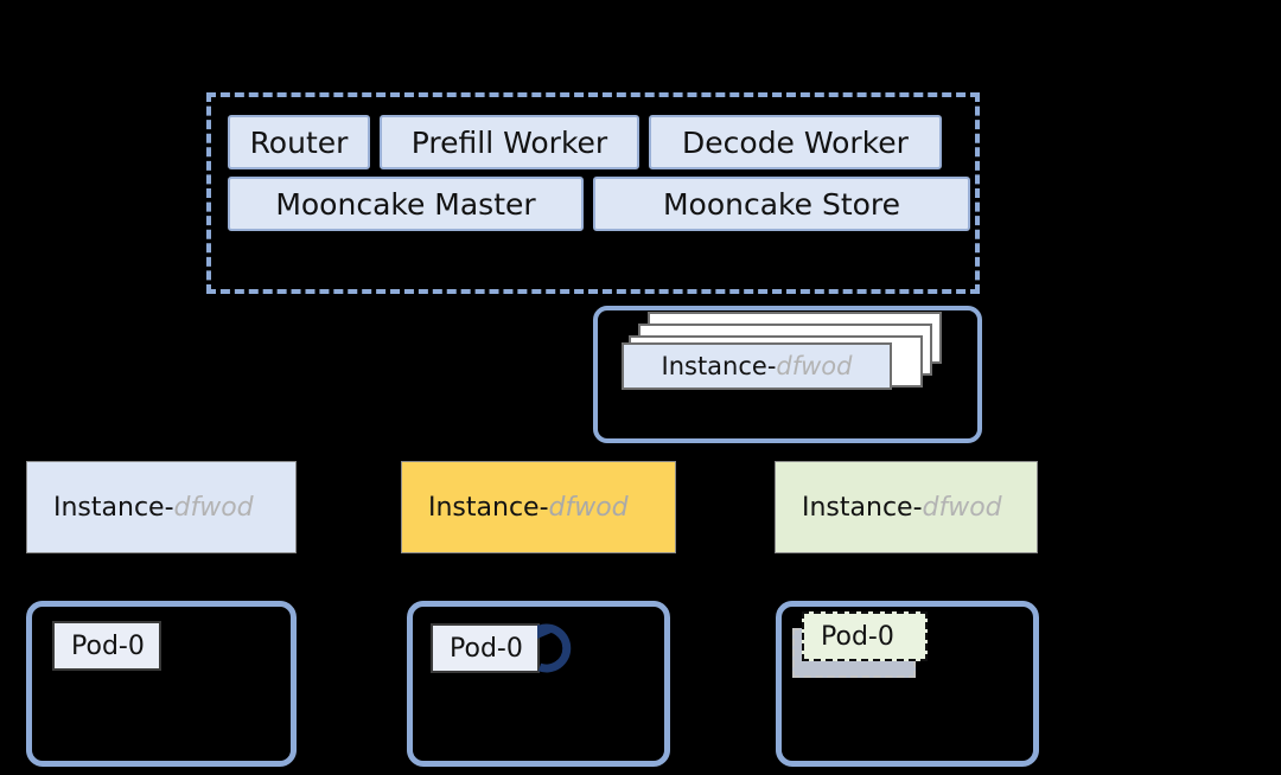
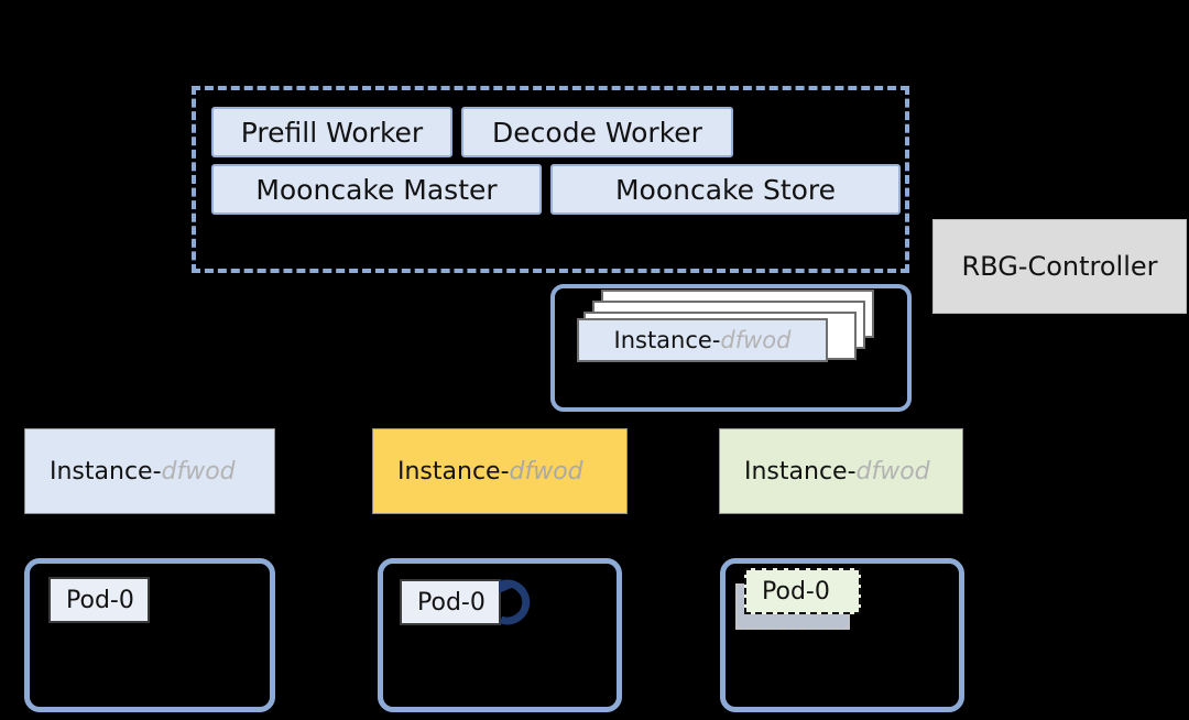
- Router
  Prefill Worker
  Decode Worker
  Mooncake Master
  Mooncake Store
+ RBG-Controller
  Instance-
  dfwod
  Instance-
  dfwod
  Instance-
  dfwod
  Instance-
  dfwod
  Pod-0
  Pod-0
  Pod-0
